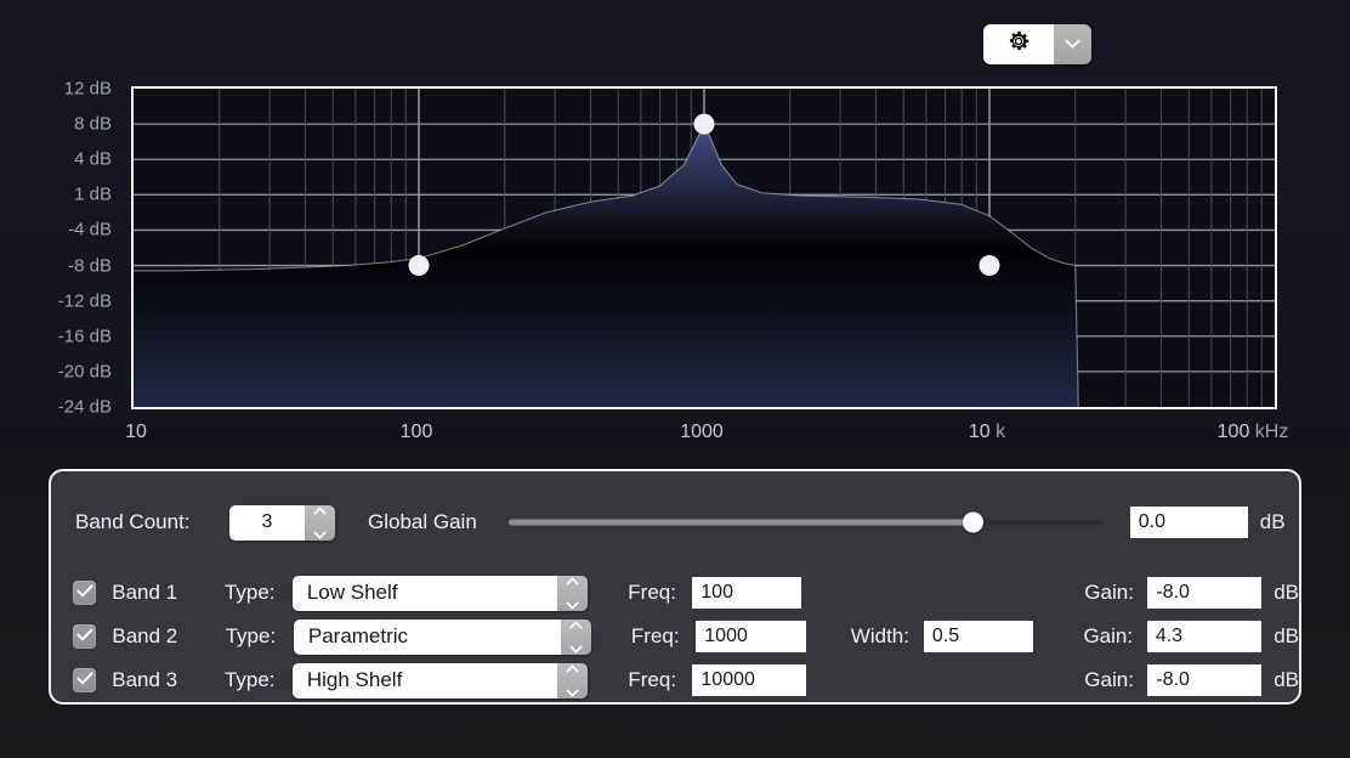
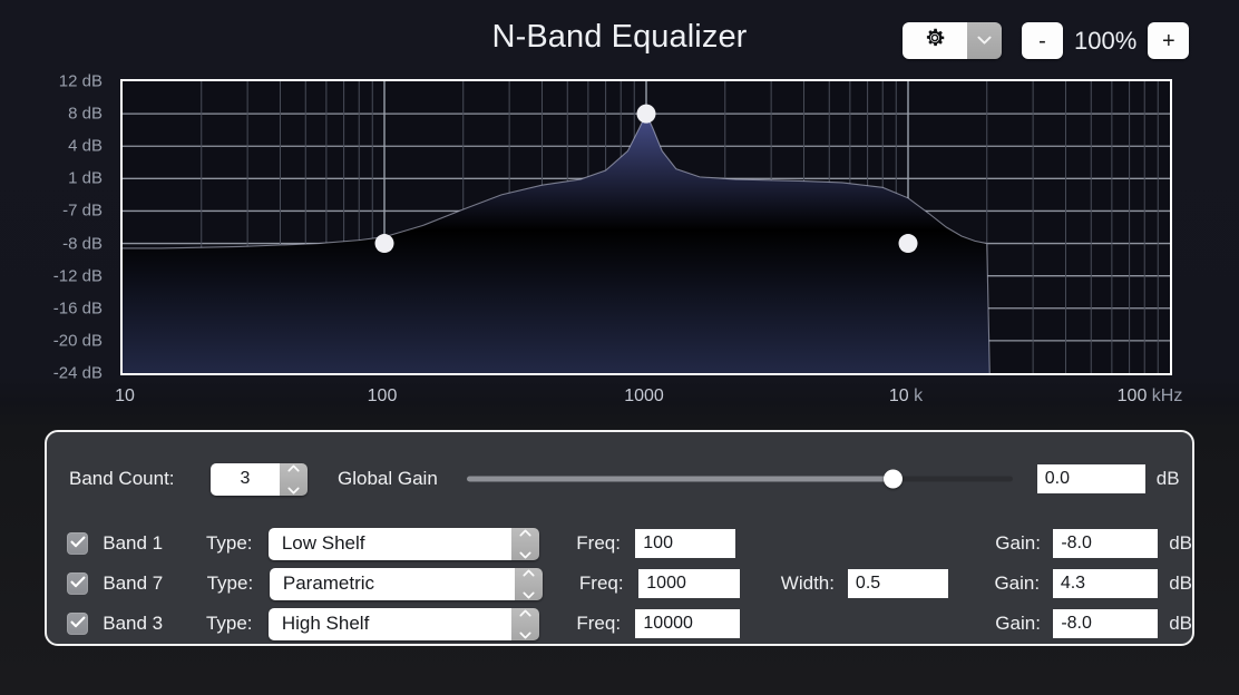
+ N-Band Equalizer
+ -
+ 100%
+ +
  12 dB
  8 dB
  4 dB
  1 dB
- -4 dB
+ -7 dB
  -8 dB
  -12 dB
  -16 dB
  -20 dB
  -24 dB
  10
  100
  1000
  10 k
  100 kHz
  Band Count:
  3
  Global Gain
  0.0
  dB
  Band 1
  Type:
  Low Shelf
  Freq:
  100
  Gain:
  -8.0
  dB
- Band 2
+ Band 7
  Type:
  Parametric
  Freq:
  1000
  Width:
  0.5
  Gain:
  4.3
  dB
  Band 3
  Type:
  High Shelf
  Freq:
  10000
  Gain:
  -8.0
  dB
